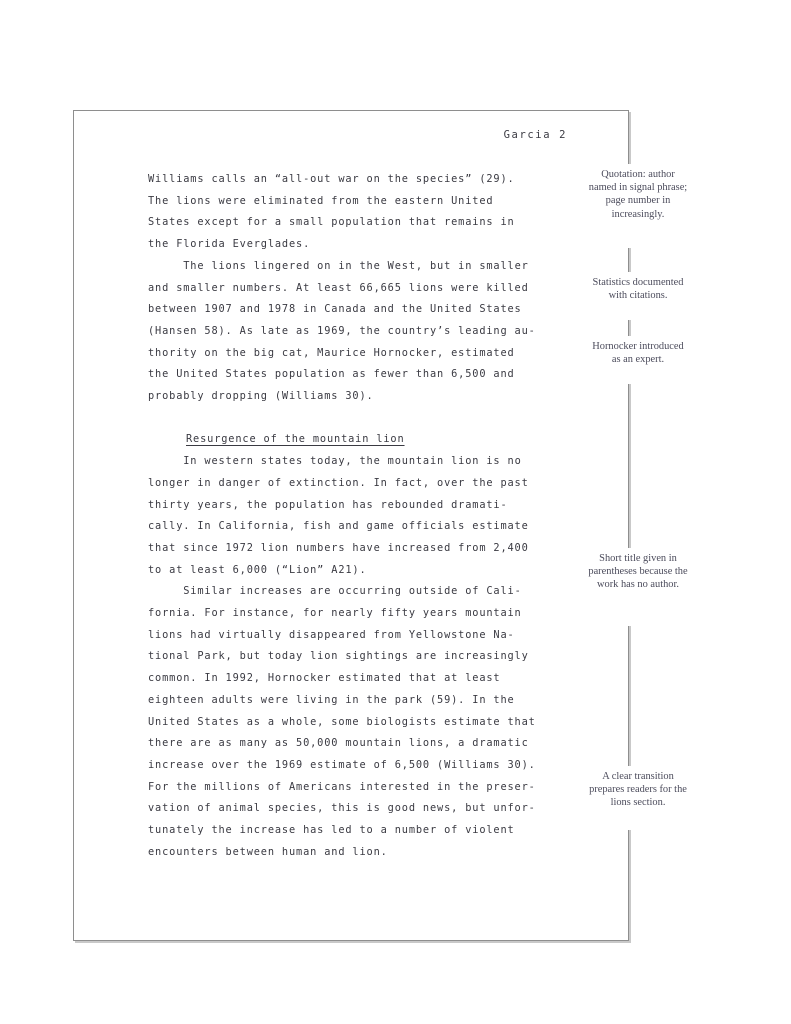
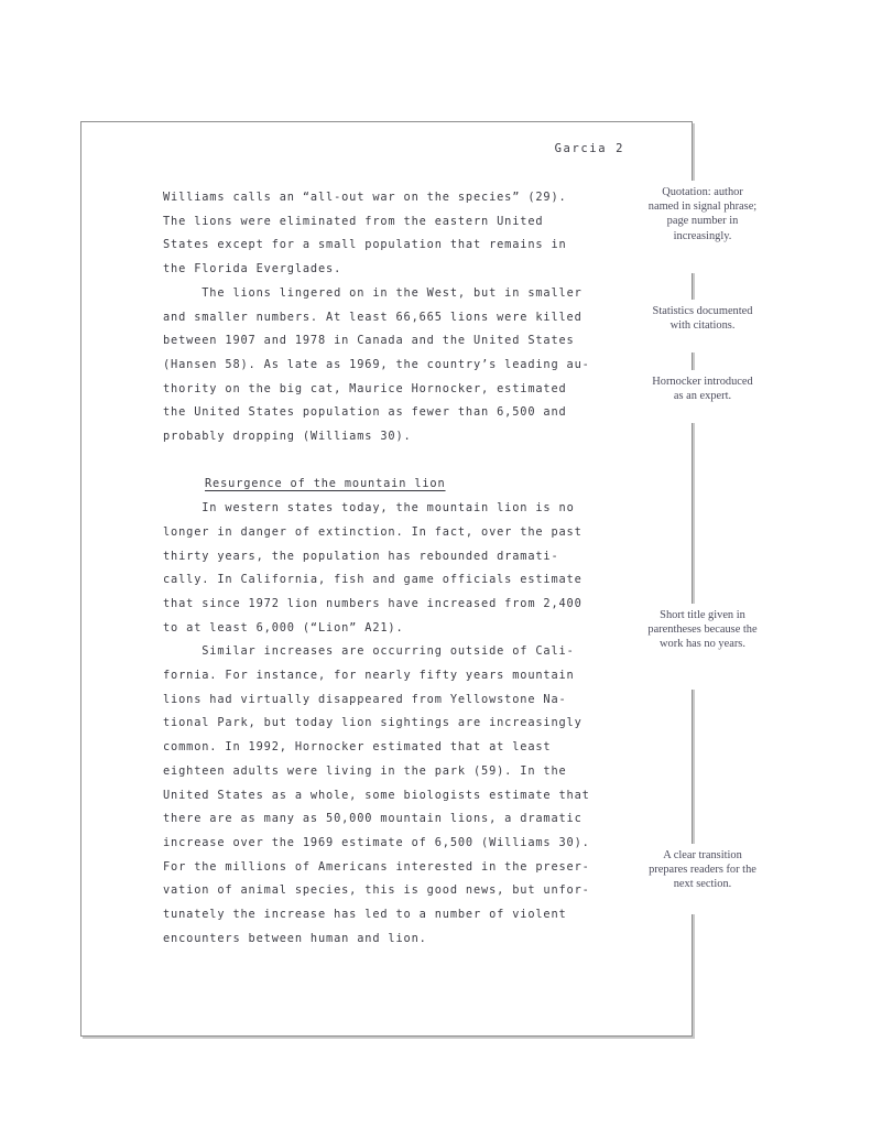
  Garcia 2
  Williams calls an “all-out war on the species” (29).
  The lions were eliminated from the eastern United
  States except for a small population that remains in
  the Florida Everglades.
  The lions lingered on in the West, but in smaller
  and smaller numbers. At least 66,665 lions were killed
  between 1907 and 1978 in Canada and the United States
  (Hansen 58). As late as 1969, the country’s leading au-
  thority on the big cat, Maurice Hornocker, estimated
  the United States population as fewer than 6,500 and
  probably dropping (Williams 30).
  Resurgence of the mountain lion
  In western states today, the mountain lion is no
  longer in danger of extinction. In fact, over the past
  thirty years, the population has rebounded dramati-
  cally. In California, fish and game officials estimate
  that since 1972 lion numbers have increased from 2,400
  to at least 6,000 (“Lion” A21).
  Similar increases are occurring outside of Cali-
  fornia. For instance, for nearly fifty years mountain
  lions had virtually disappeared from Yellowstone Na-
  tional Park, but today lion sightings are increasingly
  common. In 1992, Hornocker estimated that at least
  eighteen adults were living in the park (59). In the
  United States as a whole, some biologists estimate that
  there are as many as 50,000 mountain lions, a dramatic
  increase over the 1969 estimate of 6,500 (Williams 30).
  For the millions of Americans interested in the preser-
  vation of animal species, this is good news, but unfor-
  tunately the increase has led to a number of violent
  encounters between human and lion.
  Quotation: author named in signal phrase; page number in increasingly.
  Statistics documented with citations.
  Hornocker introduced as an expert.
- Short title given in parentheses because the work has no author.
+ Short title given in parentheses because the work has no years.
- A clear transition prepares readers for the lions section.
+ A clear transition prepares readers for the next section.
